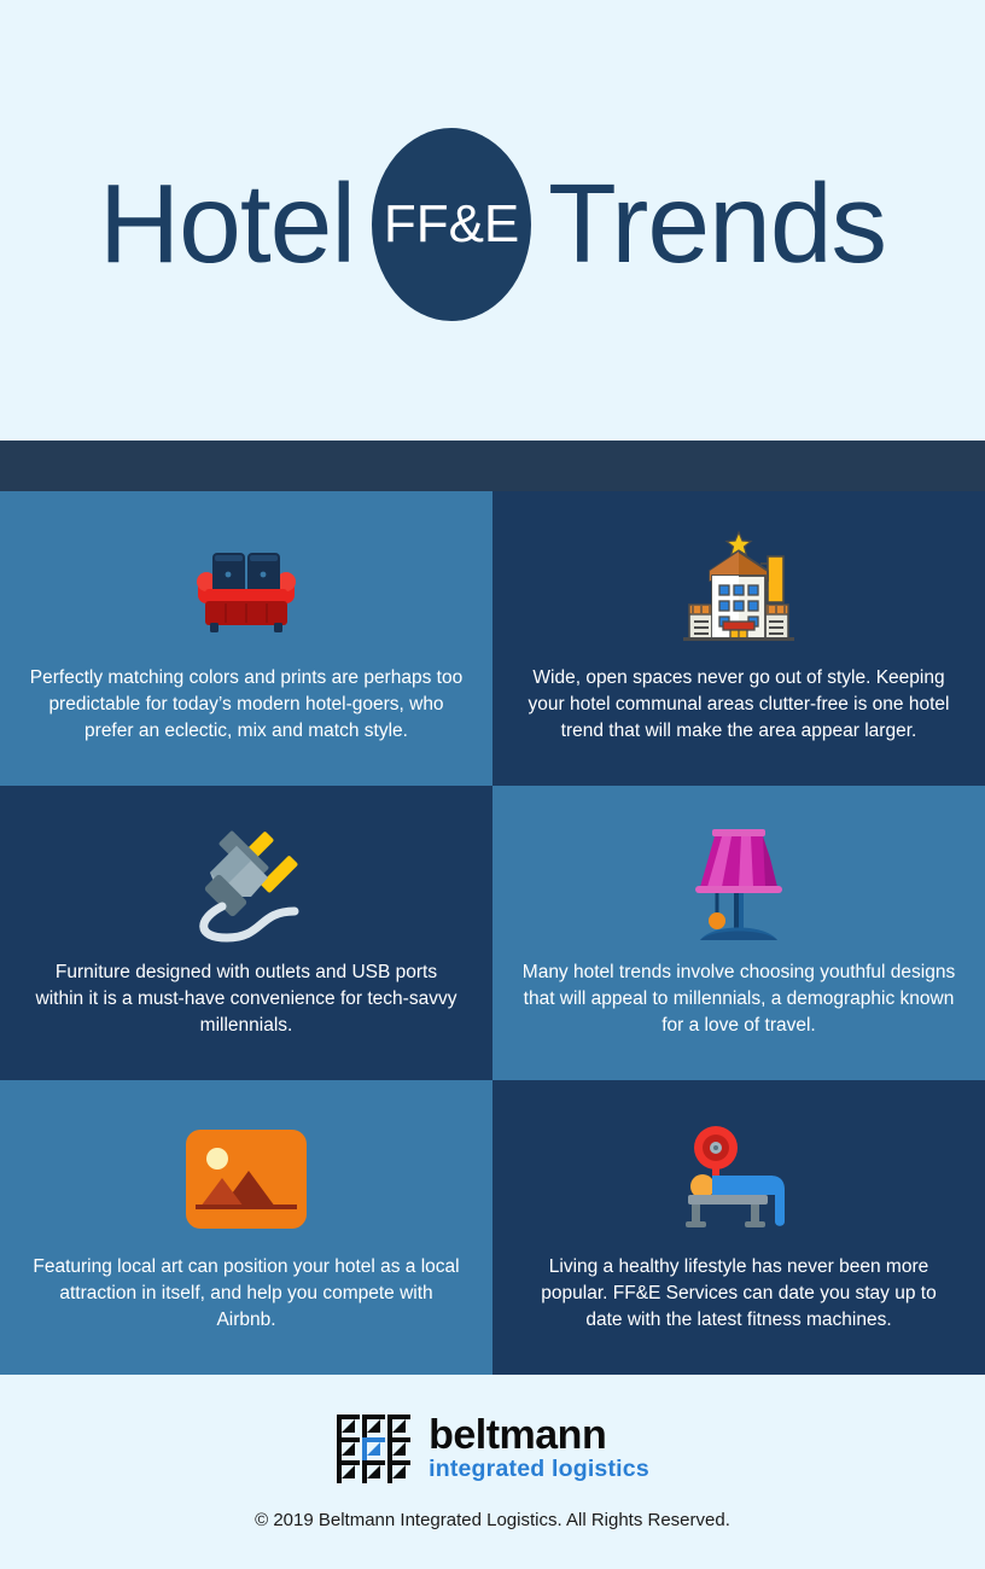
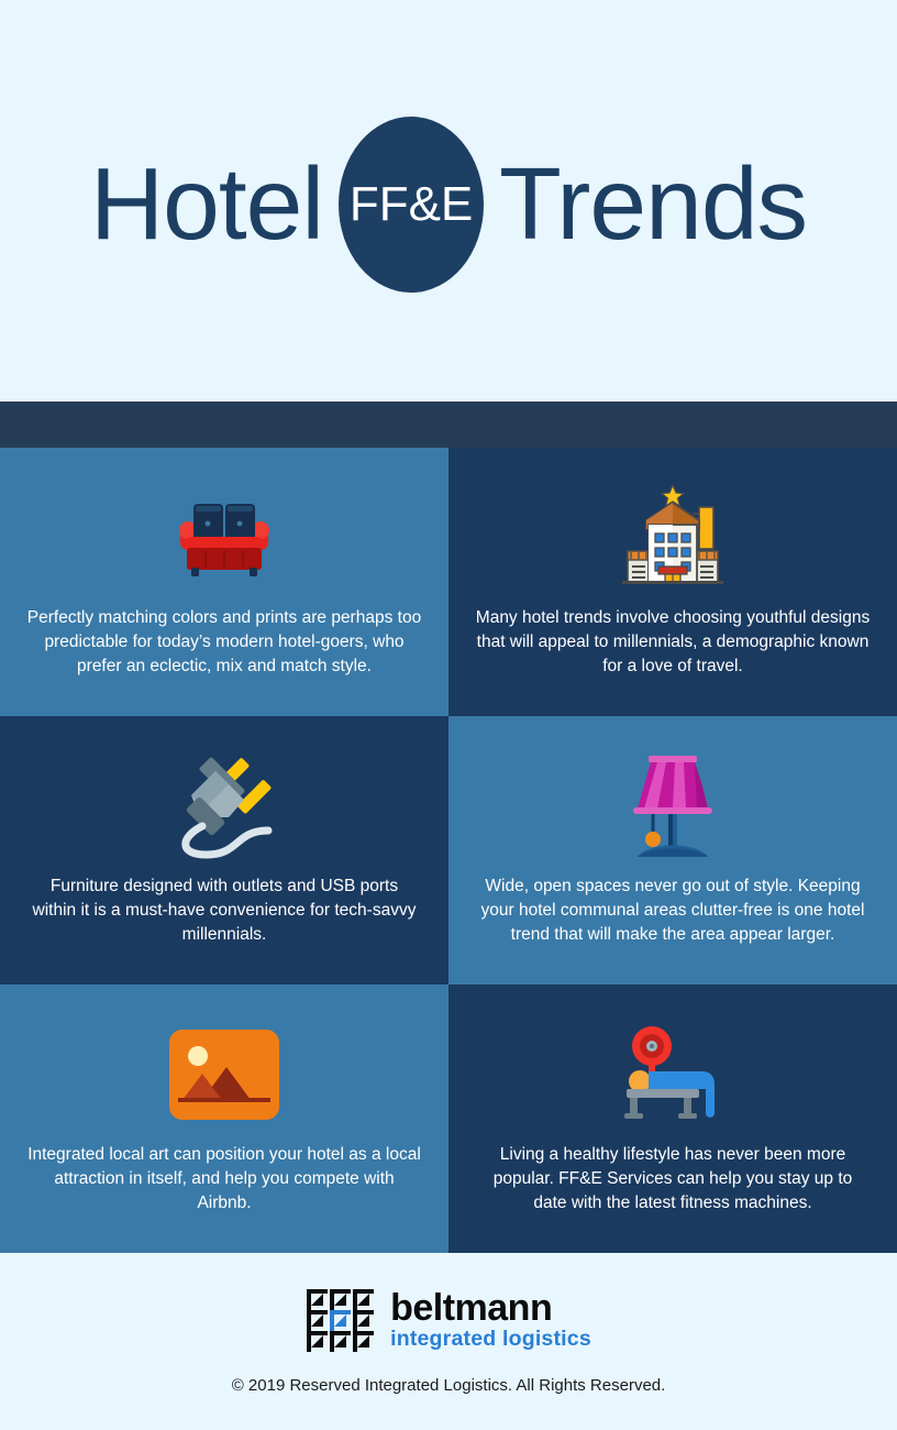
  Hotel
  FF&E
  Trends
  Perfectly matching colors and prints are perhaps too predictable for today’s modern hotel-goers, who prefer an eclectic, mix and match style.
- Wide, open spaces never go out of style. Keeping your hotel communal areas clutter-free is one hotel trend that will make the area appear larger.
+ Many hotel trends involve choosing youthful designs that will appeal to millennials, a demographic known for a love of travel.
  Furniture designed with outlets and USB ports within it is a must-have convenience for tech-savvy millennials.
- Many hotel trends involve choosing youthful designs that will appeal to millennials, a demographic known for a love of travel.
+ Wide, open spaces never go out of style. Keeping your hotel communal areas clutter-free is one hotel trend that will make the area appear larger.
- Featuring local art can position your hotel as a local attraction in itself, and help you compete with Airbnb.
+ Integrated local art can position your hotel as a local attraction in itself, and help you compete with Airbnb.
- Living a healthy lifestyle has never been more popular. FF&E Services can date you stay up to date with the latest fitness machines.
+ Living a healthy lifestyle has never been more popular. FF&E Services can help you stay up to date with the latest fitness machines.
  beltmann
  integrated logistics
- © 2019 Beltmann Integrated Logistics. All Rights Reserved.
+ © 2019 Reserved Integrated Logistics. All Rights Reserved.
